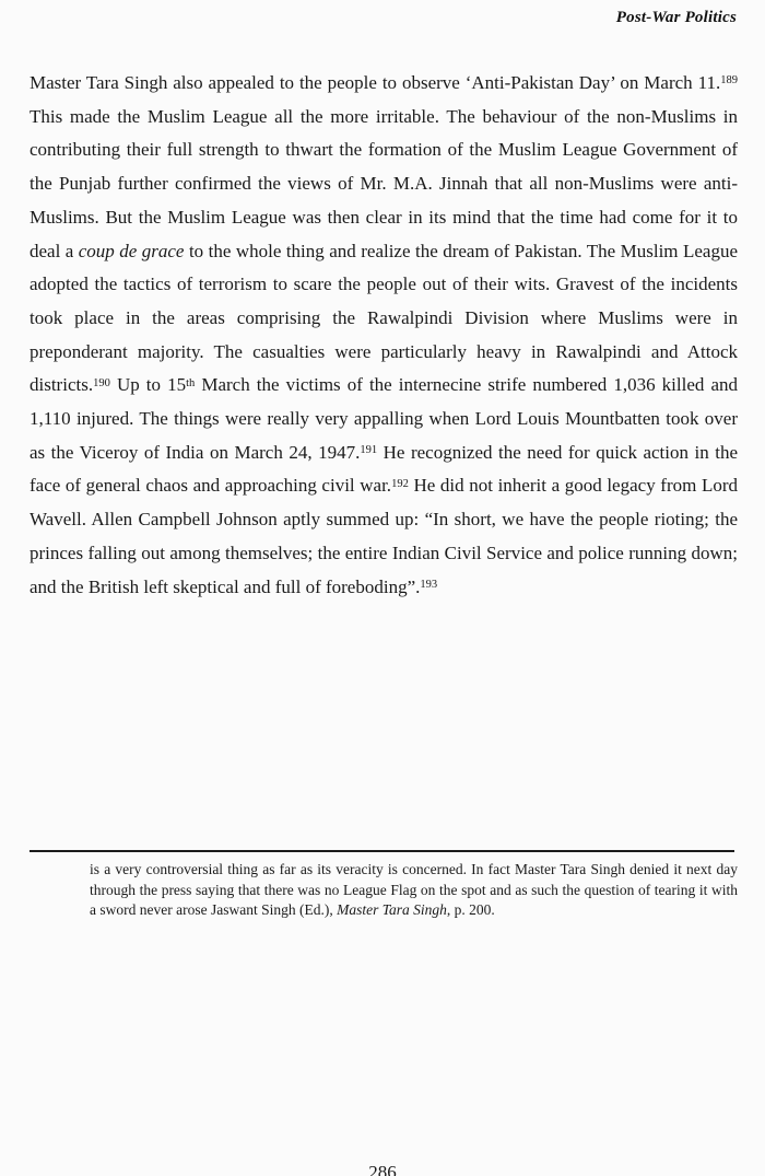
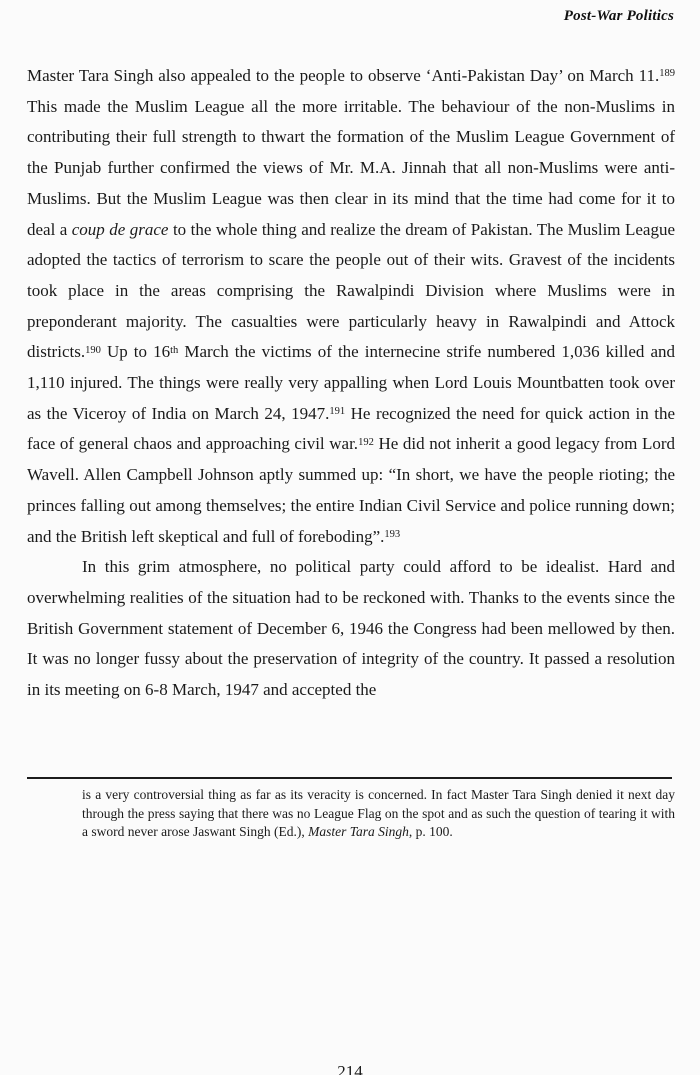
  Post-War Politics
- Master Tara Singh also appealed to the people to observe ‘Anti-Pakistan Day’ on March 11.189 This made the Muslim League all the more irritable. The behaviour of the non-Muslims in contributing their full strength to thwart the formation of the Muslim League Government of the Punjab further confirmed the views of Mr. M.A. Jinnah that all non-Muslims were anti-Muslims. But the Muslim League was then clear in its mind that the time had come for it to deal a coup de grace to the whole thing and realize the dream of Pakistan. The Muslim League adopted the tactics of terrorism to scare the people out of their wits. Gravest of the incidents took place in the areas comprising the Rawalpindi Division where Muslims were in preponderant majority. The casualties were particularly heavy in Rawalpindi and Attock districts.190 Up to 15th March the victims of the internecine strife numbered 1,036 killed and 1,110 injured. The things were really very appalling when Lord Louis Mountbatten took over as the Viceroy of India on March 24, 1947.191 He recognized the need for quick action in the face of general chaos and approaching civil war.192 He did not inherit a good legacy from Lord Wavell. Allen Campbell Johnson aptly summed up: “In short, we have the people rioting; the princes falling out among themselves; the entire Indian Civil Service and police running down; and the British left skeptical and full of foreboding”.193
+ Master Tara Singh also appealed to the people to observe ‘Anti-Pakistan Day’ on March 11.189 This made the Muslim League all the more irritable. The behaviour of the non-Muslims in contributing their full strength to thwart the formation of the Muslim League Government of the Punjab further confirmed the views of Mr. M.A. Jinnah that all non-Muslims were anti-Muslims. But the Muslim League was then clear in its mind that the time had come for it to deal a coup de grace to the whole thing and realize the dream of Pakistan. The Muslim League adopted the tactics of terrorism to scare the people out of their wits. Gravest of the incidents took place in the areas comprising the Rawalpindi Division where Muslims were in preponderant majority. The casualties were particularly heavy in Rawalpindi and Attock districts.190 Up to 16th March the victims of the internecine strife numbered 1,036 killed and 1,110 injured. The things were really very appalling when Lord Louis Mountbatten took over as the Viceroy of India on March 24, 1947.191 He recognized the need for quick action in the face of general chaos and approaching civil war.192 He did not inherit a good legacy from Lord Wavell. Allen Campbell Johnson aptly summed up: “In short, we have the people rioting; the princes falling out among themselves; the entire Indian Civil Service and police running down; and the British left skeptical and full of foreboding”.193
+ In this grim atmosphere, no political party could afford to be idealist. Hard and overwhelming realities of the situation had to be reckoned with. Thanks to the events since the British Government statement of December 6, 1946 the Congress had been mellowed by then. It was no longer fussy about the preservation of integrity of the country. It passed a resolution in its meeting on 6-8 March, 1947 and accepted the
- is a very controversial thing as far as its veracity is concerned. In fact Master Tara Singh denied it next day through the press saying that there was no League Flag on the spot and as such the question of tearing it with a sword never arose Jaswant Singh (Ed.), Master Tara Singh, p. 200.
+ is a very controversial thing as far as its veracity is concerned. In fact Master Tara Singh denied it next day through the press saying that there was no League Flag on the spot and as such the question of tearing it with a sword never arose Jaswant Singh (Ed.), Master Tara Singh, p. 100.
- 286
+ 214
